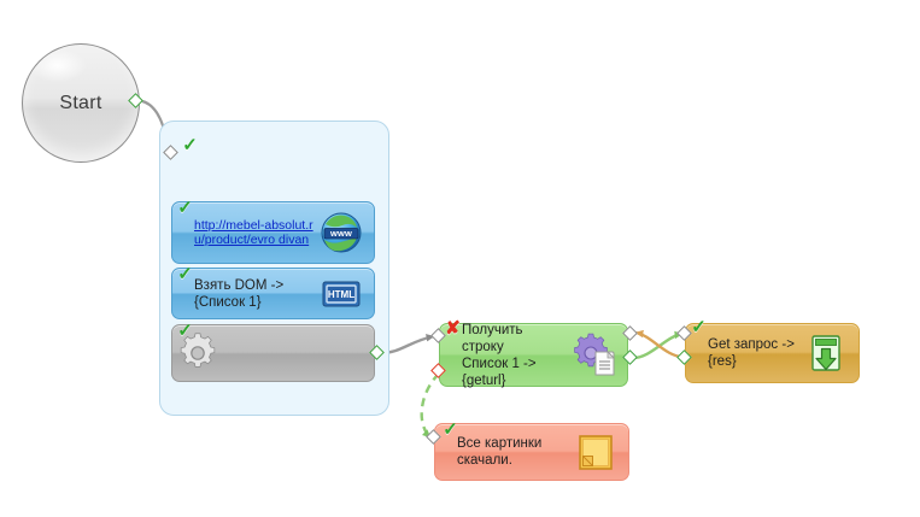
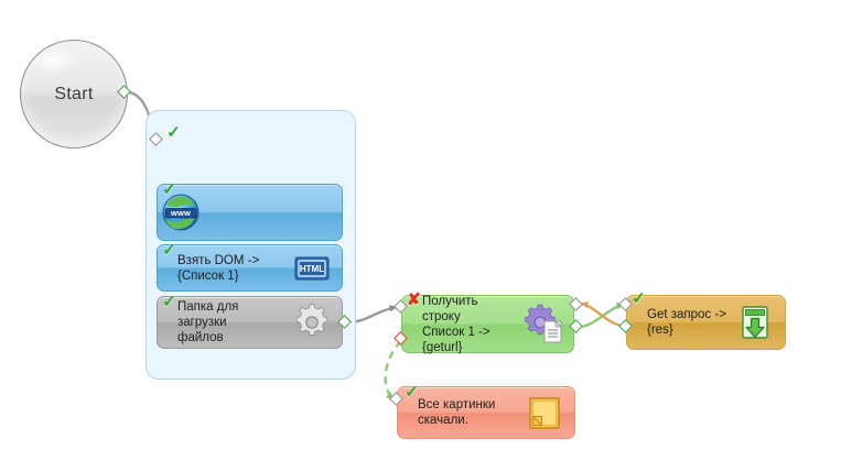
  Start
  ✓
- http://mebel-absolut.ru/product/evro divan
  www
  ✓
  Взять DOM ->
  {Список 1}
  HTML
  ✓
+ Папка для загрузки
+ файлов
  ✓
  Получить строку
  Список 1 -> {geturl}
  ✘
  Get запрос -> {res}
  ✓
  Все картинки
  скачали.
  ✓
